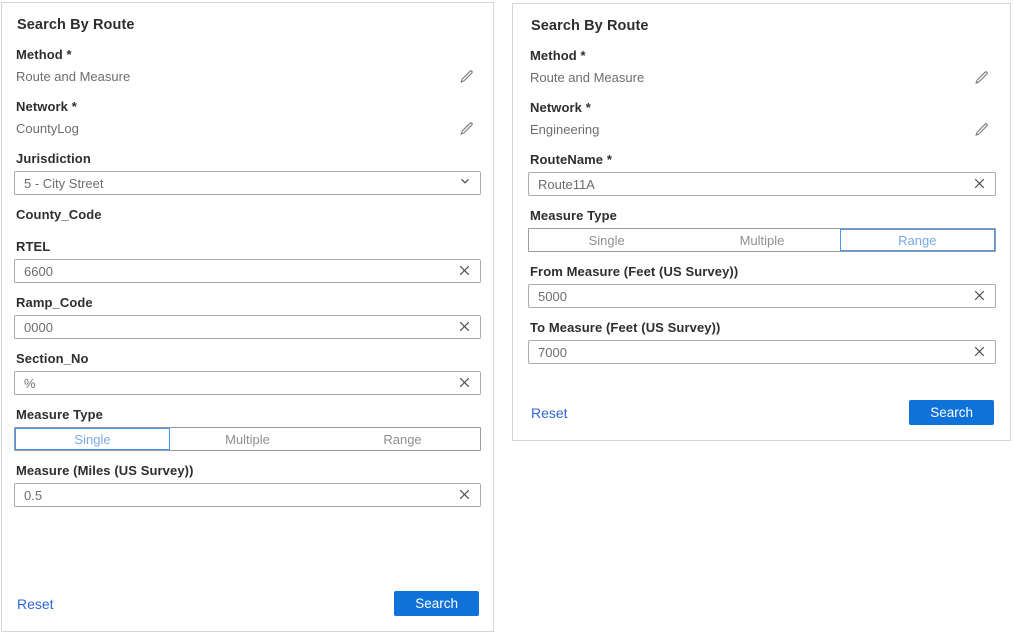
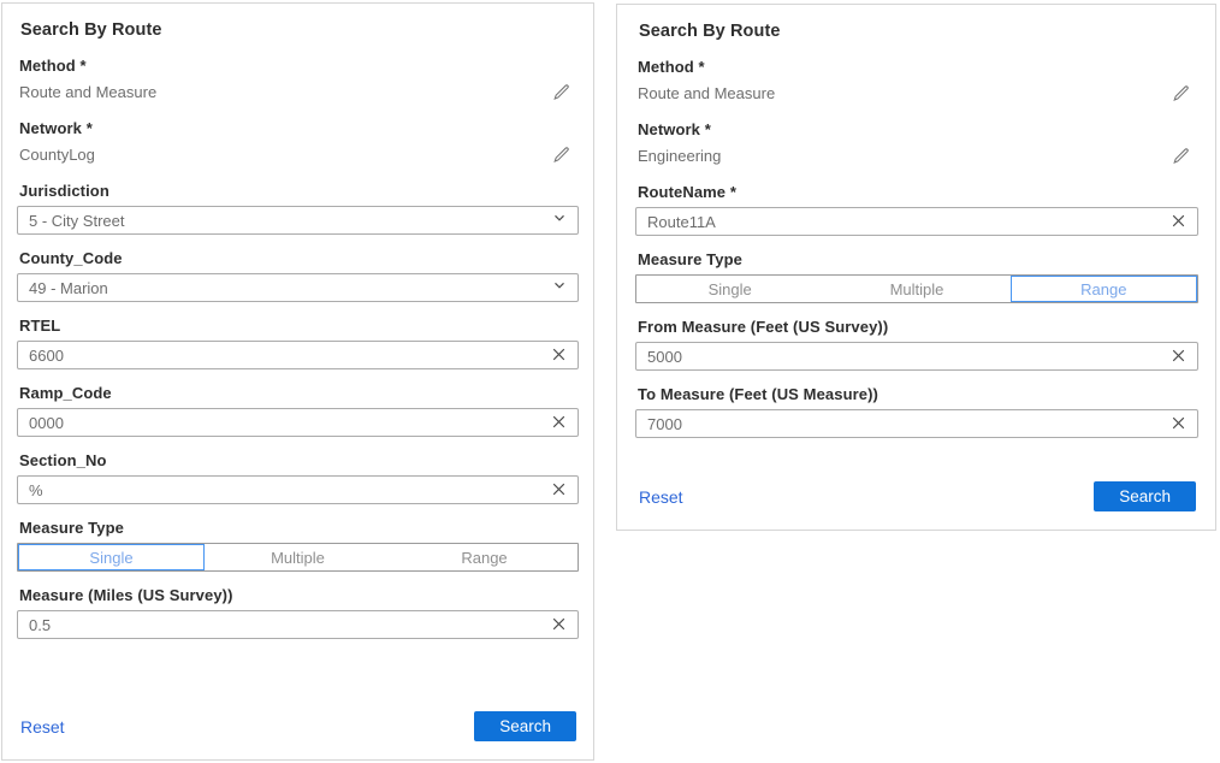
  Search By Route
  Method *
  Route and Measure
  Network *
  CountyLog
  Jurisdiction
  5 - City Street
  County_Code
+ 49 - Marion
  RTEL
  6600
  Ramp_Code
  0000
  Section_No
  %
  Measure Type
  Single
  Multiple
  Range
  Measure (Miles (US Survey))
  0.5
  Reset
  Search
  Search By Route
  Method *
  Route and Measure
  Network *
  Engineering
  RouteName *
  Route11A
  Measure Type
  Single
  Multiple
  Range
  From Measure (Feet (US Survey))
  5000
- To Measure (Feet (US Survey))
+ To Measure (Feet (US Measure))
  7000
  Reset
  Search
